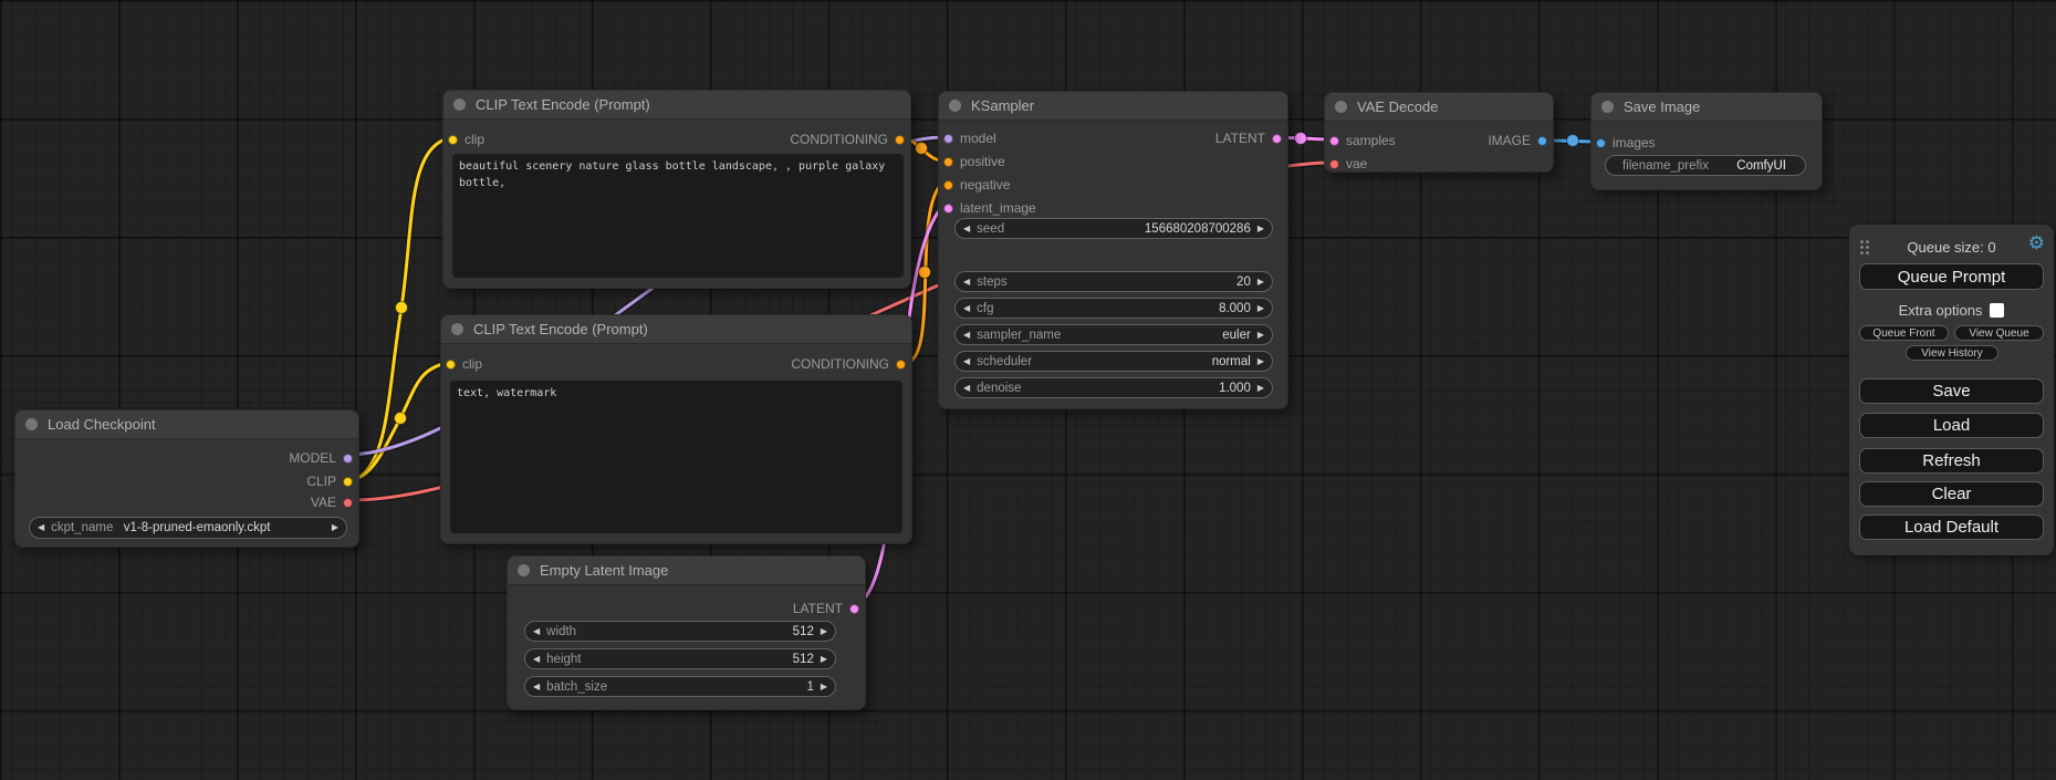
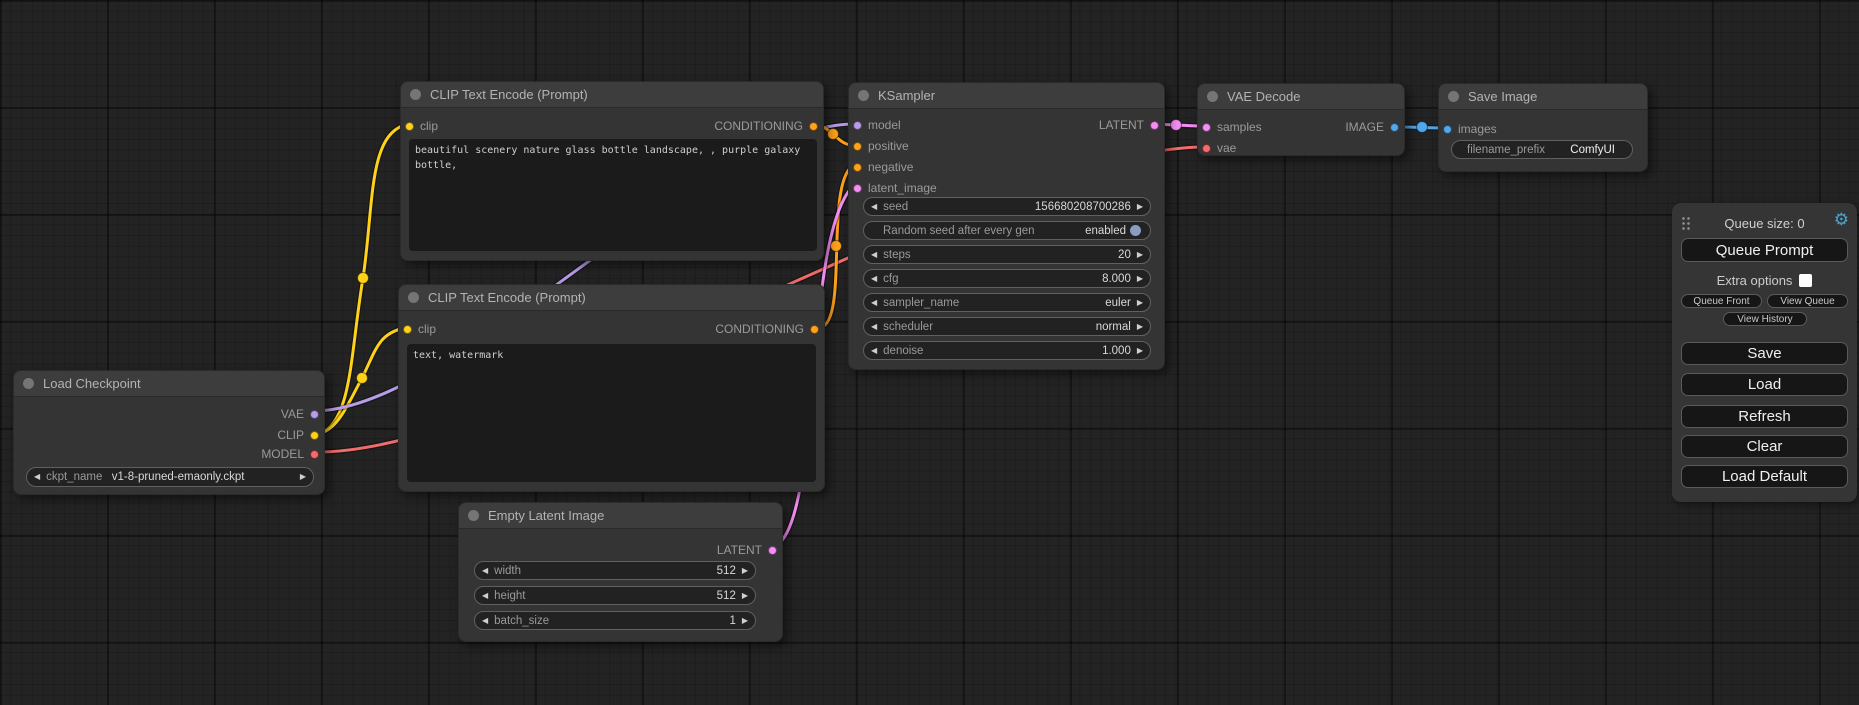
  Load Checkpoint
- MODEL
+ VAE
  CLIP
- VAE
+ MODEL
  ◀
  ckpt_name
  v1-8-pruned-emaonly.ckpt
  ▶
  CLIP Text Encode (Prompt)
  clip
  CONDITIONING
  beautiful scenery nature glass bottle landscape, , purple galaxy bottle,
  CLIP Text Encode (Prompt)
  clip
  CONDITIONING
  text, watermark
  Empty Latent Image
  LATENT
  ◀
  width
  512
  ▶
  ◀
  height
  512
  ▶
  ◀
  batch_size
  1
  ▶
  KSampler
  model
  positive
  negative
  latent_image
  LATENT
  ◀
  seed
  156680208700286
  ▶
+ Random seed after every gen
+ enabled
  ◀
  steps
  20
  ▶
  ◀
  cfg
  8.000
  ▶
  ◀
  sampler_name
  euler
  ▶
  ◀
  scheduler
  normal
  ▶
  ◀
  denoise
  1.000
  ▶
  VAE Decode
  samples
  vae
  IMAGE
  Save Image
  images
  filename_prefix
  ComfyUI
  Queue size: 0
  ⚙
  Queue Prompt
  Extra options
  Queue Front
  View Queue
  View History
  Save
  Load
  Refresh
  Clear
  Load Default
